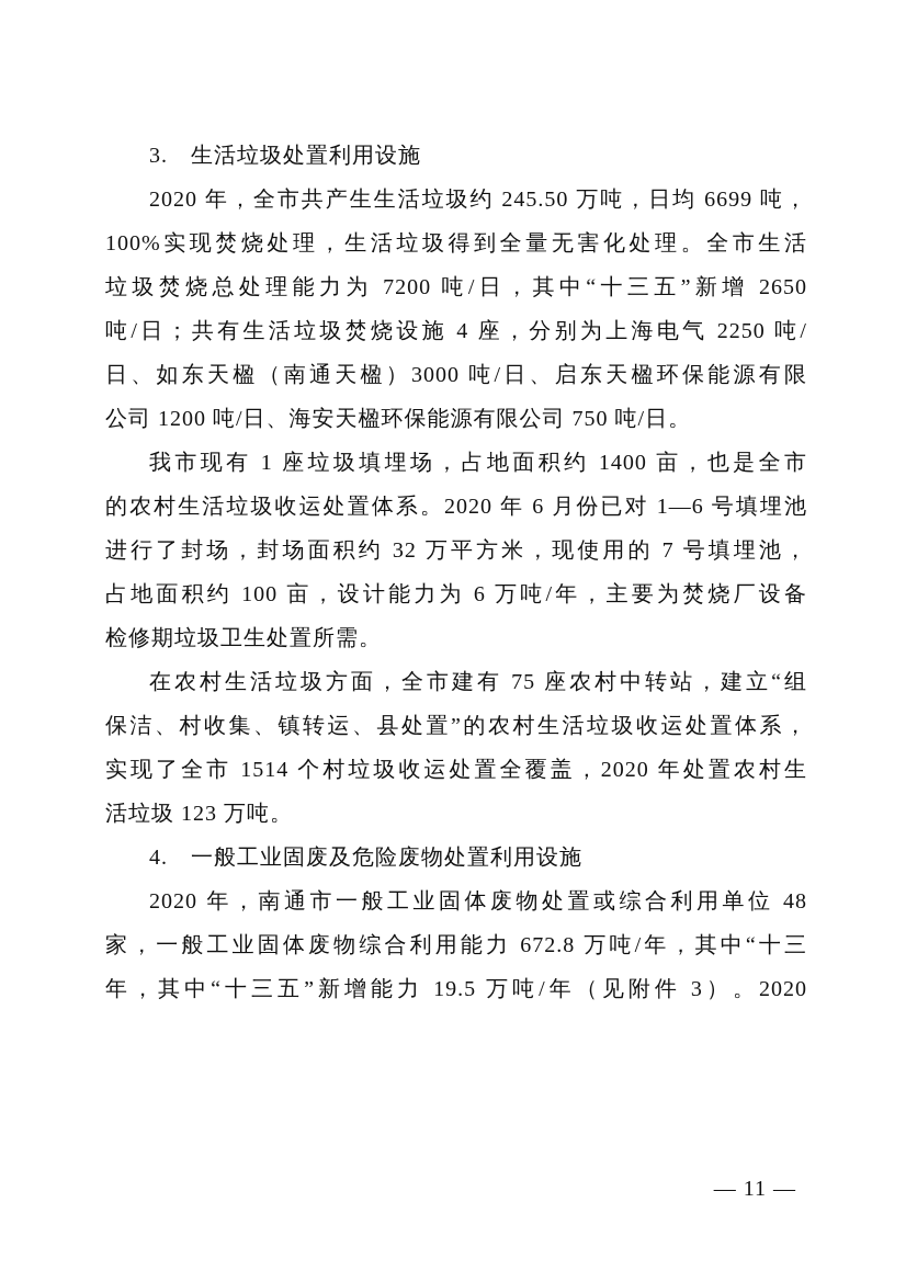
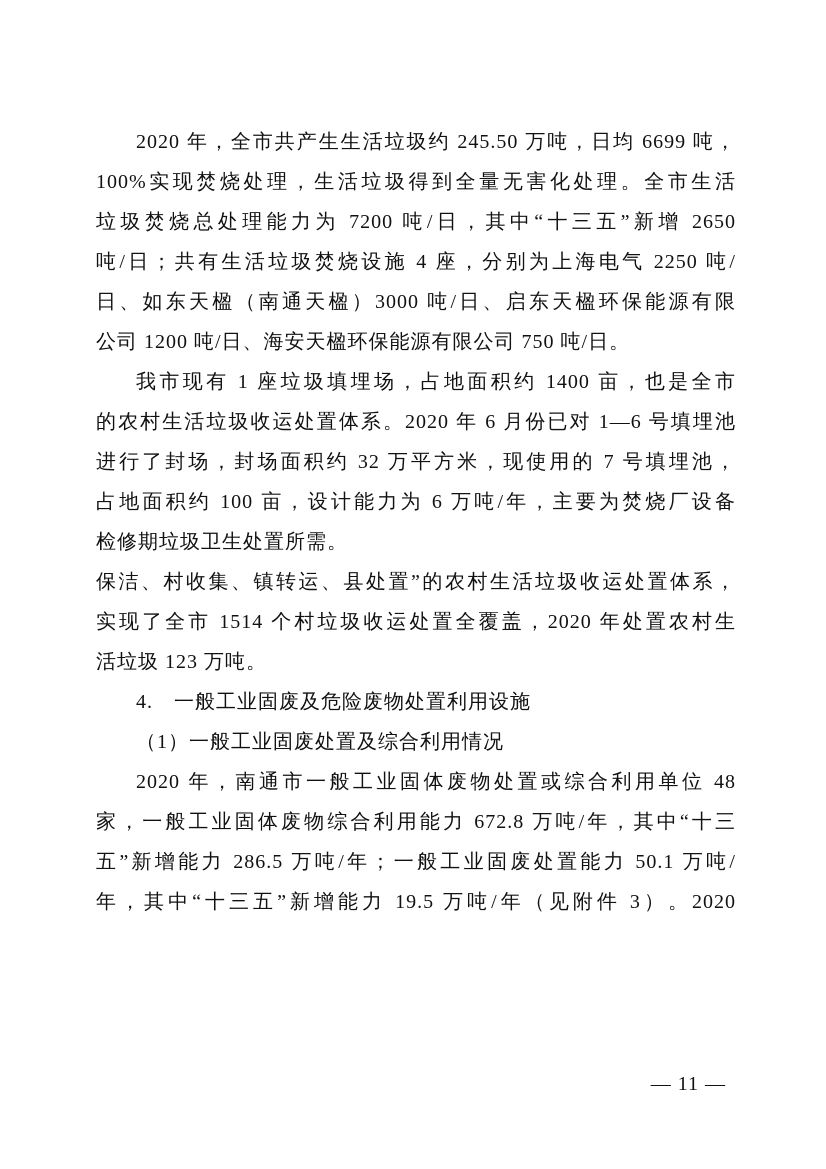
- 3. 生活垃圾处置利用设施
  2020 年，全市共产生生活垃圾约 245.50 万吨，日均 6699 吨，
  100%实现焚烧处理，生活垃圾得到全量无害化处理。全市生活
  垃圾焚烧总处理能力为 7200 吨/日，其中“十三五”新增 2650
  吨/日；共有生活垃圾焚烧设施 4 座，分别为上海电气 2250 吨/
  日、如东天楹（南通天楹）3000 吨/日、启东天楹环保能源有限
  公司 1200 吨/日、海安天楹环保能源有限公司 750 吨/日。
  我市现有 1 座垃圾填埋场，占地面积约 1400 亩，也是全市
  的农村生活垃圾收运处置体系。2020 年 6 月份已对 1—6 号填埋池
  进行了封场，封场面积约 32 万平方米，现使用的 7 号填埋池，
  占地面积约 100 亩，设计能力为 6 万吨/年，主要为焚烧厂设备
  检修期垃圾卫生处置所需。
- 在农村生活垃圾方面，全市建有 75 座农村中转站，建立“组
  保洁、村收集、镇转运、县处置”的农村生活垃圾收运处置体系，
  实现了全市 1514 个村垃圾收运处置全覆盖，2020 年处置农村生
  活垃圾 123 万吨。
  4. 一般工业固废及危险废物处置利用设施
+ （1）一般工业固废处置及综合利用情况
  2020 年，南通市一般工业固体废物处置或综合利用单位 48
  家，一般工业固体废物综合利用能力 672.8 万吨/年，其中“十三
+ 五”新增能力 286.5 万吨/年；一般工业固废处置能力 50.1 万吨/
  年，其中“十三五”新增能力 19.5 万吨/年（见附件 3）。2020
  — 11 —
